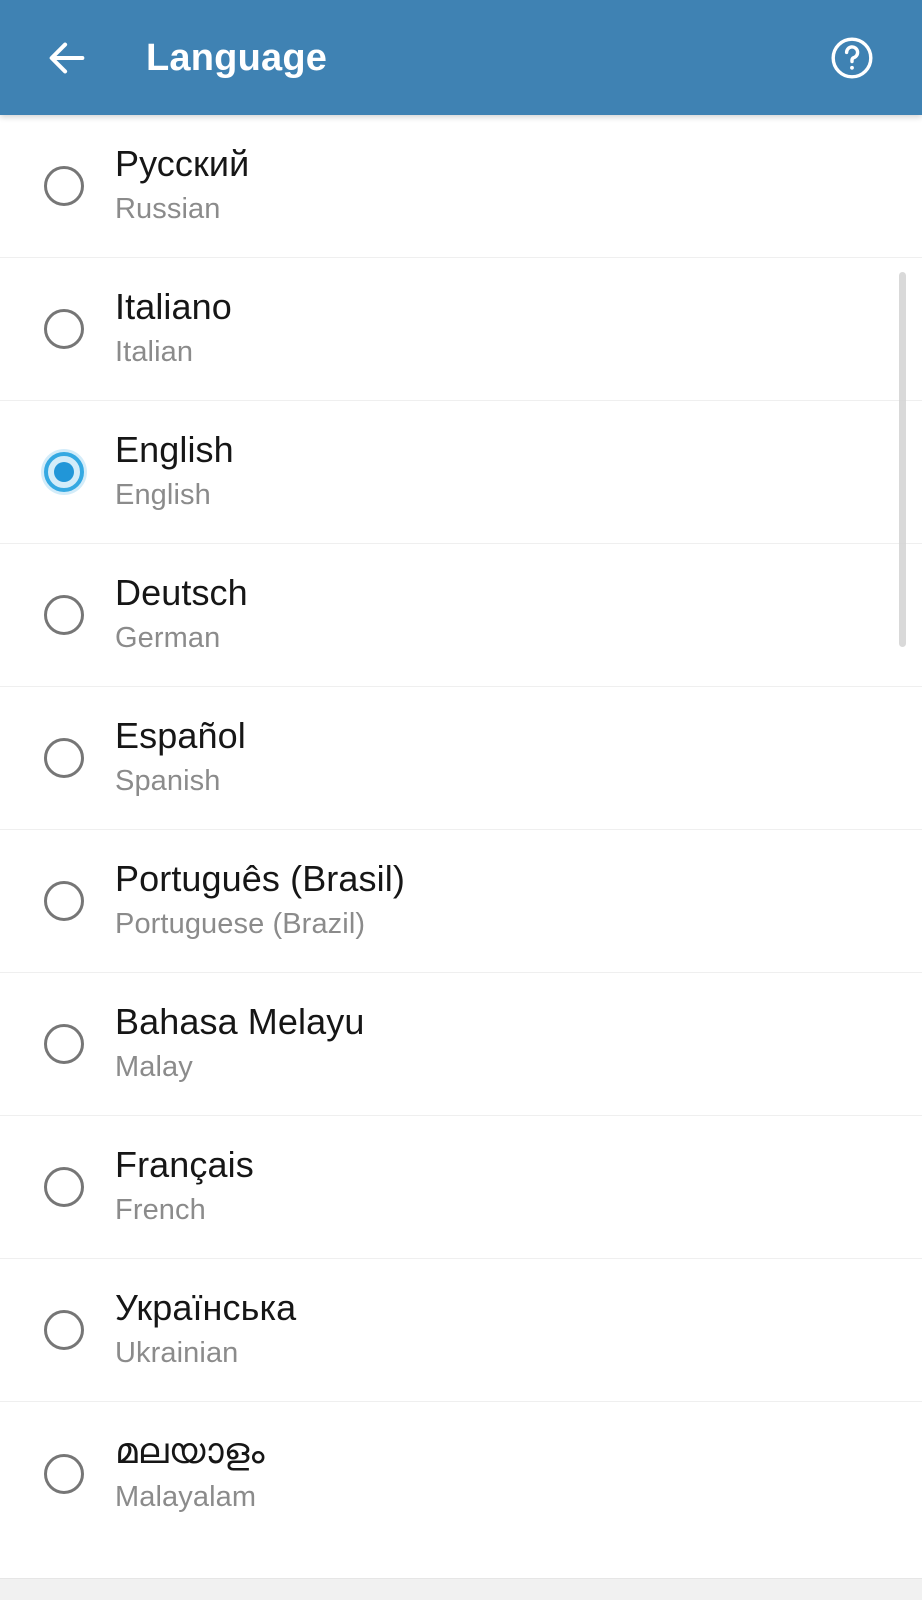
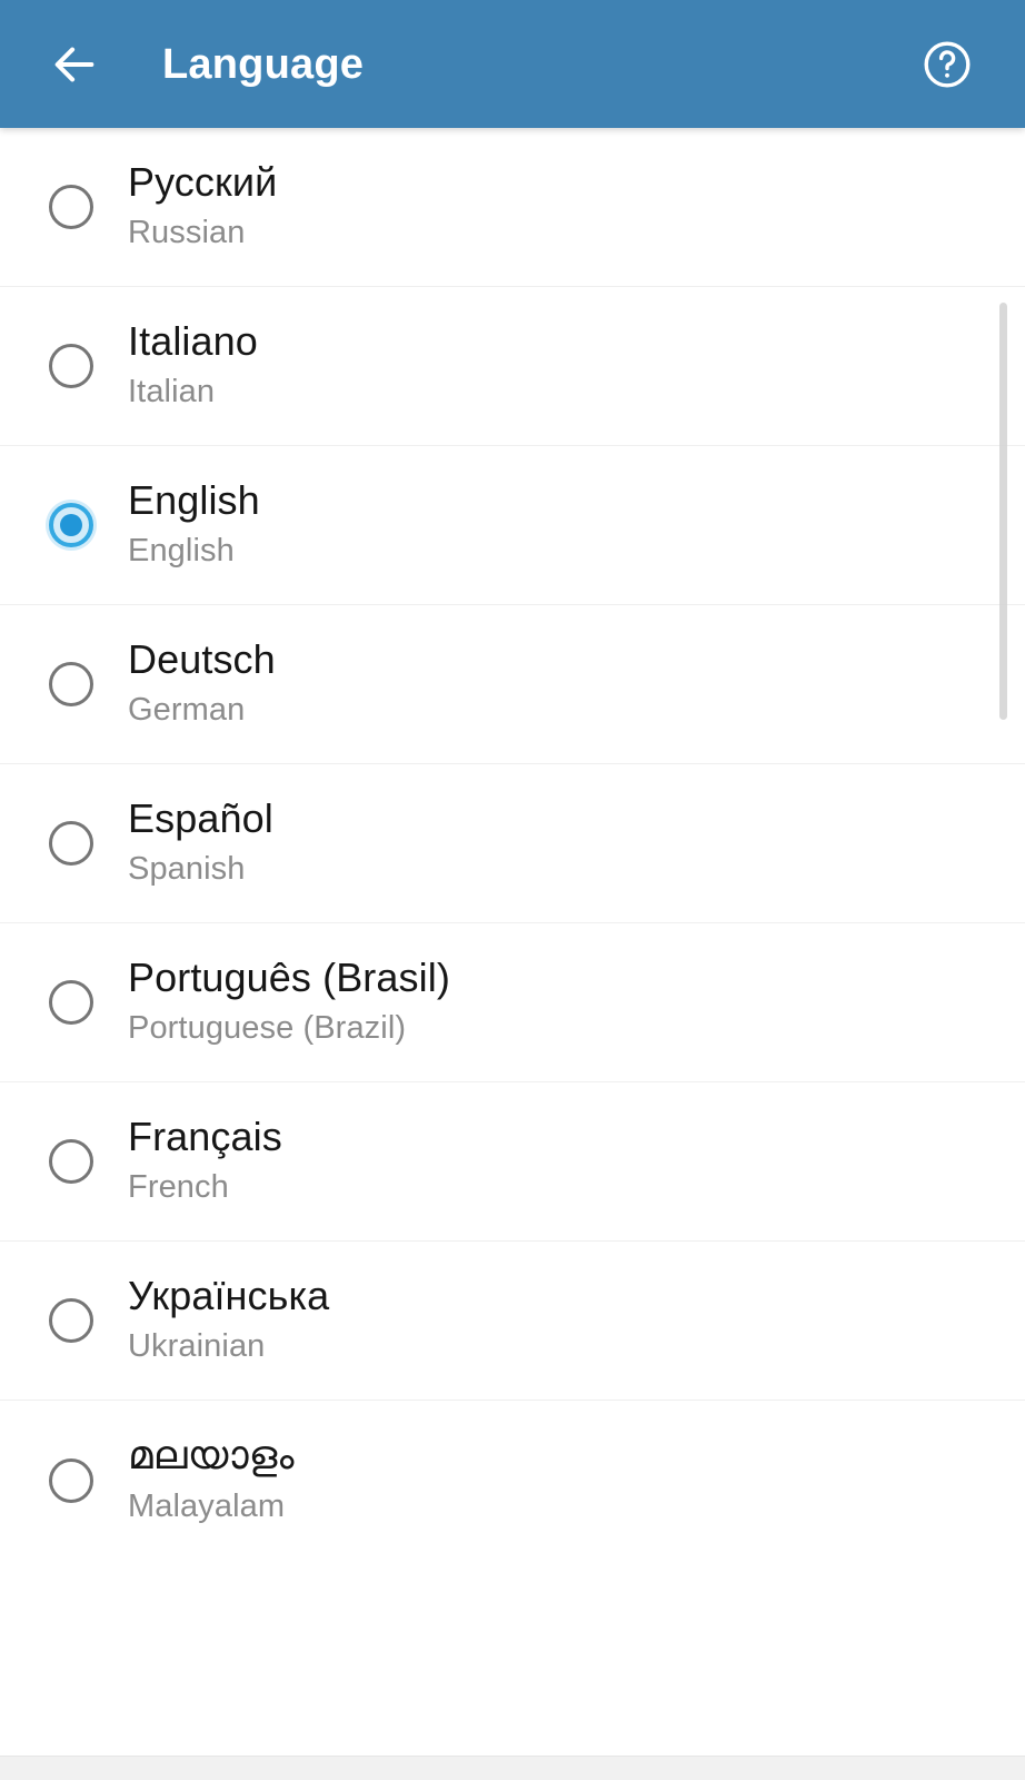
  Language
  Русский
  Russian
  Italiano
  Italian
  English
  English
  Deutsch
  German
  Español
  Spanish
  Português (Brasil)
  Portuguese (Brazil)
- Bahasa Melayu
- Malay
  Français
  French
  Українська
  Ukrainian
  മലയാളം
  Malayalam
